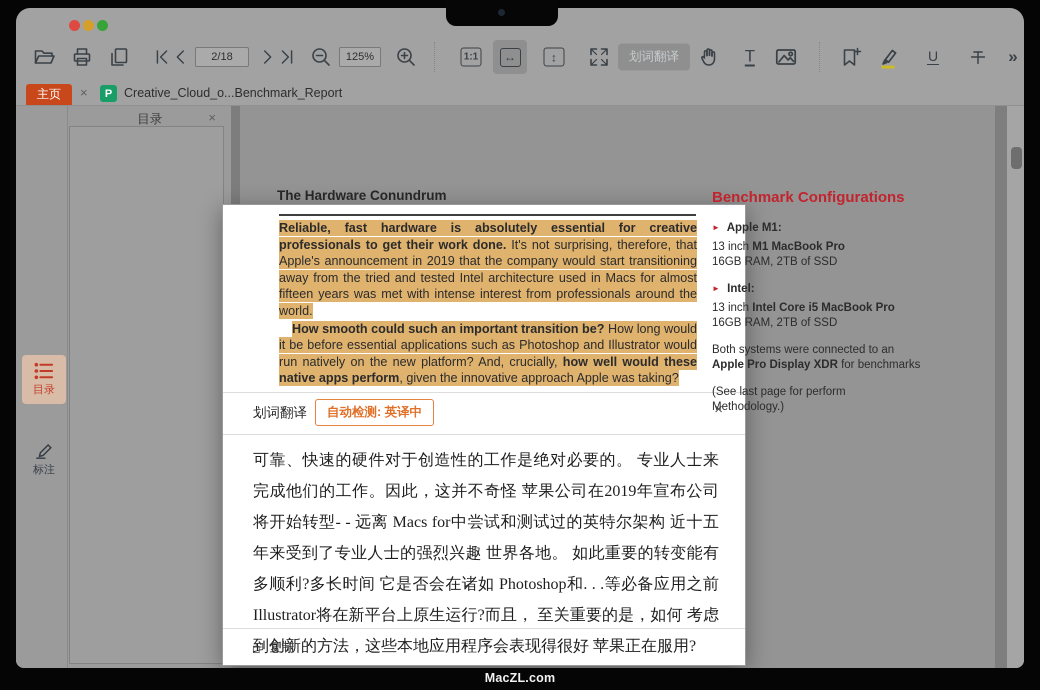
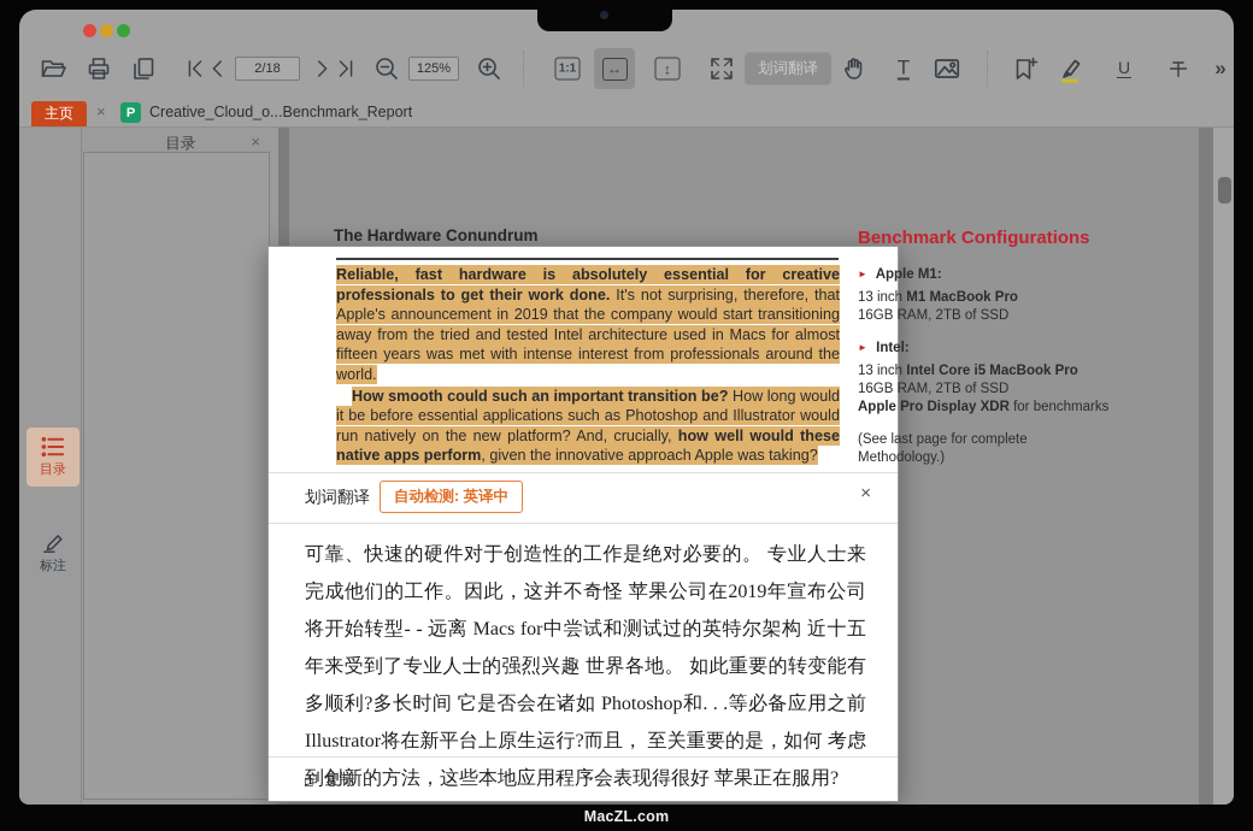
  2/18
  125%
  1:1
  ↔
  ↕
  划词翻译
  T
  U
  »
  主页
  ×
  P
  Creative_Cloud_o...Benchmark_Report
  目录
  标注
  目录
  ×
  The Hardware Conundrum
  Benchmark Configurations
  ► Apple M1:
  13 inch M1 MacBook Pro
  16GB RAM, 2TB of SSD
  ► Intel:
  13 inch Intel Core i5 MacBook Pro
  16GB RAM, 2TB of SSD
- Both systems were connected to an
  Apple Pro Display XDR for benchmarks
- (See last page for perform
+ (See last page for complete
  Methodology.)
  Reliable, fast hardware is absolutely essential for creative professionals to get their work done. It's not surprising, therefore, that Apple's announcement in 2019 that the company would start transitioning away from the tried and tested Intel architecture used in Macs for almost fifteen years was met with intense interest from professionals around the world.
  How smooth could such an important transition be? How long would it be before essential applications such as Photoshop and Illustrator would run natively on the new platform? And, crucially, how well would these native apps perform, given the innovative approach Apple was taking?
  划词翻译
  自动检测: 英译中
  ×
  可靠、快速的硬件对于创造性的工作是绝对必要的。 专业人士来完成他们的工作。因此，这并不奇怪 苹果公司在2019年宣布公司将开始转型- - 远离 Macs for中尝试和测试过的英特尔架构 近十五年来受到了专业人士的强烈兴趣 世界各地。 如此重要的转变能有多顺利?多长时间 它是否会在诸如 Photoshop和. . .等必备应用之前 Illustrator将在新平台上原生运行?而且， 至关重要的是，如何 考虑到创新的方法，这些本地应用程序会表现得很好 苹果正在服用?
  复制
  MacZL.com
